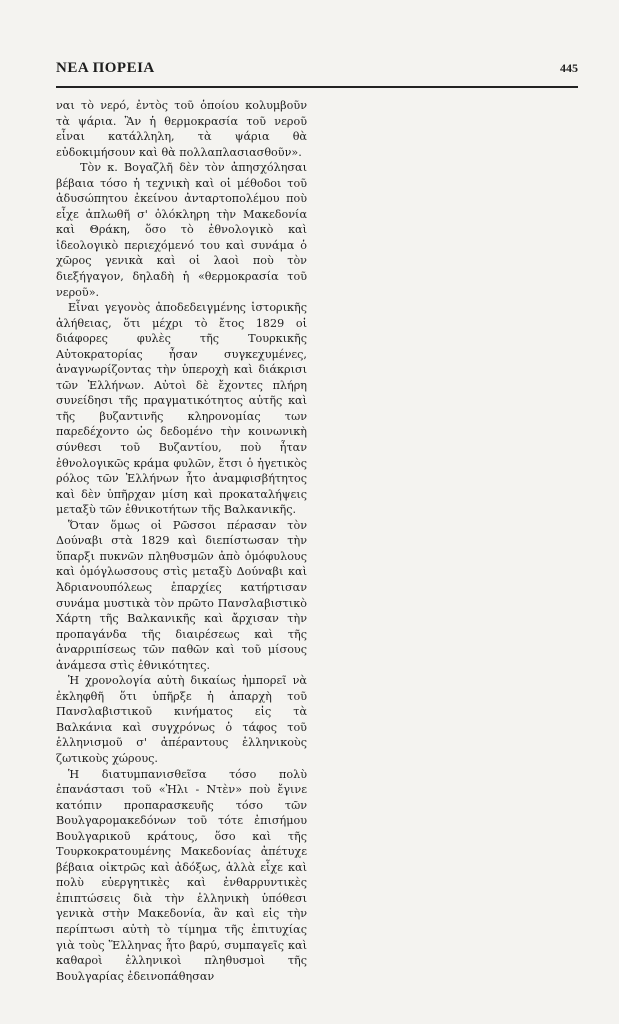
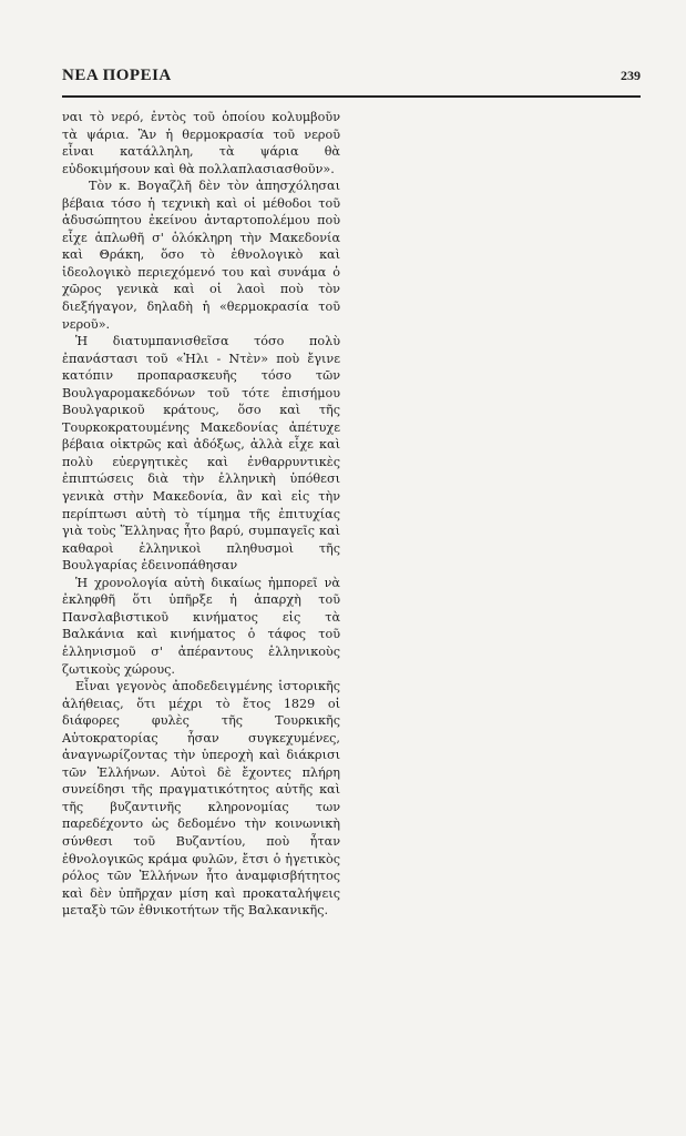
  ΝΕΑ ΠΟΡΕΙΑ
- 445
+ 239
  ναι τὸ νερό, ἐντὸς τοῦ ὁποίου κολυμβοῦν τὰ ψάρια. Ἂν ἡ θερμοκρασία τοῦ νεροῦ εἶναι κατάλληλη, τὰ ψάρια θὰ εὐδοκιμήσουν καὶ θὰ πολλαπλασιασθοῦν».
  Τὸν κ. Βογαζλῆ δὲν τὸν ἀπησχόλησαι βέβαια τόσο ἡ τεχνικὴ καὶ οἱ μέθοδοι τοῦ ἀδυσώπητου ἐκείνου ἀνταρτοπολέμου ποὺ εἶχε ἁπλωθῆ σ' ὁλόκληρη τὴν Μακεδονία καὶ Θράκη, ὅσο τὸ ἐθνολογικὸ καὶ ἰδεολογικὸ περιεχόμενό του καὶ συνάμα ὁ χῶρος γενικὰ καὶ οἱ λαοὶ ποὺ τὸν διεξήγαγον, δηλαδὴ ἡ «θερμοκρασία τοῦ νεροῦ».
- Εἶναι γεγονὸς ἀποδεδειγμένης ἱστορικῆς ἀλήθειας, ὅτι μέχρι τὸ ἔτος 1829 οἱ διάφορες φυλὲς τῆς Τουρκικῆς Αὐτοκρατορίας ἦσαν συγκεχυμένες, ἀναγνωρίζοντας τὴν ὑπεροχὴ καὶ διάκρισι τῶν Ἑλλήνων. Αὐτοὶ δὲ ἔχοντες πλήρη συνείδησι τῆς πραγματικότητος αὐτῆς καὶ τῆς βυζαντινῆς κληρονομίας των παρεδέχοντο ὡς δεδομένο τὴν κοινωνικὴ σύνθεσι τοῦ Βυζαντίου, ποὺ ἦταν ἐθνολογικῶς κράμα φυλῶν, ἔτσι ὁ ἡγετικὸς ρόλος τῶν Ἑλλήνων ἦτο ἀναμφισβήτητος καὶ δὲν ὑπῆρχαν μίση καὶ προκαταλήψεις μεταξὺ τῶν ἐθνικοτήτων τῆς Βαλκανικῆς.
+ Ἡ διατυμπανισθεῖσα τόσο πολὺ ἐπανάστασι τοῦ «Ἠλι - Ντὲν» ποὺ ἔγινε κατόπιν προπαρασκευῆς τόσο τῶν Βουλγαρομακεδόνων τοῦ τότε ἐπισήμου Βουλγαρικοῦ κράτους, ὅσο καὶ τῆς Τουρκοκρατουμένης Μακεδονίας ἀπέτυχε βέβαια οἰκτρῶς καὶ ἀδόξως, ἀλλὰ εἶχε καὶ πολὺ εὐεργητικὲς καὶ ἐνθαρρυντικὲς ἐπιπτώσεις διὰ τὴν ἑλληνικὴ ὑπόθεσι γενικὰ στὴν Μακεδονία, ἂν καὶ εἰς τὴν περίπτωσι αὐτὴ τὸ τίμημα τῆς ἐπιτυχίας γιὰ τοὺς Ἕλληνας ἦτο βαρύ, συμπαγεῖς καὶ καθαροὶ ἑλληνικοὶ πληθυσμοὶ τῆς Βουλγαρίας ἐδεινοπάθησαν
- Ὅταν ὅμως οἱ Ρῶσσοι πέρασαν τὸν Δούναβι στὰ 1829 καὶ διεπίστωσαν τὴν ὕπαρξι πυκνῶν πληθυσμῶν ἀπὸ ὁμόφυλους καὶ ὁμόγλωσσους στὶς μεταξὺ Δούναβι καὶ Ἀδριανουπόλεως ἐπαρχίες κατήρτισαν συνάμα μυστικὰ τὸν πρῶτο Πανσλαβιστικὸ Χάρτη τῆς Βαλκανικῆς καὶ ἄρχισαν τὴν προπαγάνδα τῆς διαιρέσεως καὶ τῆς ἀναρριπίσεως τῶν παθῶν καὶ τοῦ μίσους ἀνάμεσα στὶς ἐθνικότητες.
- Ἡ χρονολογία αὐτὴ δικαίως ἠμπορεῖ νὰ ἐκληφθῆ ὅτι ὑπῆρξε ἡ ἀπαρχὴ τοῦ Πανσλαβιστικοῦ κινήματος εἰς τὰ Βαλκάνια καὶ συγχρόνως ὁ τάφος τοῦ ἑλληνισμοῦ σ' ἀπέραντους ἑλληνικοὺς ζωτικοὺς χώρους.
+ Ἡ χρονολογία αὐτὴ δικαίως ἠμπορεῖ νὰ ἐκληφθῆ ὅτι ὑπῆρξε ἡ ἀπαρχὴ τοῦ Πανσλαβιστικοῦ κινήματος εἰς τὰ Βαλκάνια καὶ κινήματος ὁ τάφος τοῦ ἑλληνισμοῦ σ' ἀπέραντους ἑλληνικοὺς ζωτικοὺς χώρους.
- Ἡ διατυμπανισθεῖσα τόσο πολὺ ἐπανάστασι τοῦ «Ἠλι - Ντὲν» ποὺ ἔγινε κατόπιν προπαρασκευῆς τόσο τῶν Βουλγαρομακεδόνων τοῦ τότε ἐπισήμου Βουλγαρικοῦ κράτους, ὅσο καὶ τῆς Τουρκοκρατουμένης Μακεδονίας ἀπέτυχε βέβαια οἰκτρῶς καὶ ἀδόξως, ἀλλὰ εἶχε καὶ πολὺ εὐεργητικὲς καὶ ἐνθαρρυντικὲς ἐπιπτώσεις διὰ τὴν ἑλληνικὴ ὑπόθεσι γενικὰ στὴν Μακεδονία, ἂν καὶ εἰς τὴν περίπτωσι αὐτὴ τὸ τίμημα τῆς ἐπιτυχίας γιὰ τοὺς Ἕλληνας ἦτο βαρύ, συμπαγεῖς καὶ καθαροὶ ἑλληνικοὶ πληθυσμοὶ τῆς Βουλγαρίας ἐδεινοπάθησαν
+ Εἶναι γεγονὸς ἀποδεδειγμένης ἱστορικῆς ἀλήθειας, ὅτι μέχρι τὸ ἔτος 1829 οἱ διάφορες φυλὲς τῆς Τουρκικῆς Αὐτοκρατορίας ἦσαν συγκεχυμένες, ἀναγνωρίζοντας τὴν ὑπεροχὴ καὶ διάκρισι τῶν Ἑλλήνων. Αὐτοὶ δὲ ἔχοντες πλήρη συνείδησι τῆς πραγματικότητος αὐτῆς καὶ τῆς βυζαντινῆς κληρονομίας των παρεδέχοντο ὡς δεδομένο τὴν κοινωνικὴ σύνθεσι τοῦ Βυζαντίου, ποὺ ἦταν ἐθνολογικῶς κράμα φυλῶν, ἔτσι ὁ ἡγετικὸς ρόλος τῶν Ἑλλήνων ἦτο ἀναμφισβήτητος καὶ δὲν ὑπῆρχαν μίση καὶ προκαταλήψεις μεταξὺ τῶν ἐθνικοτήτων τῆς Βαλκανικῆς.
